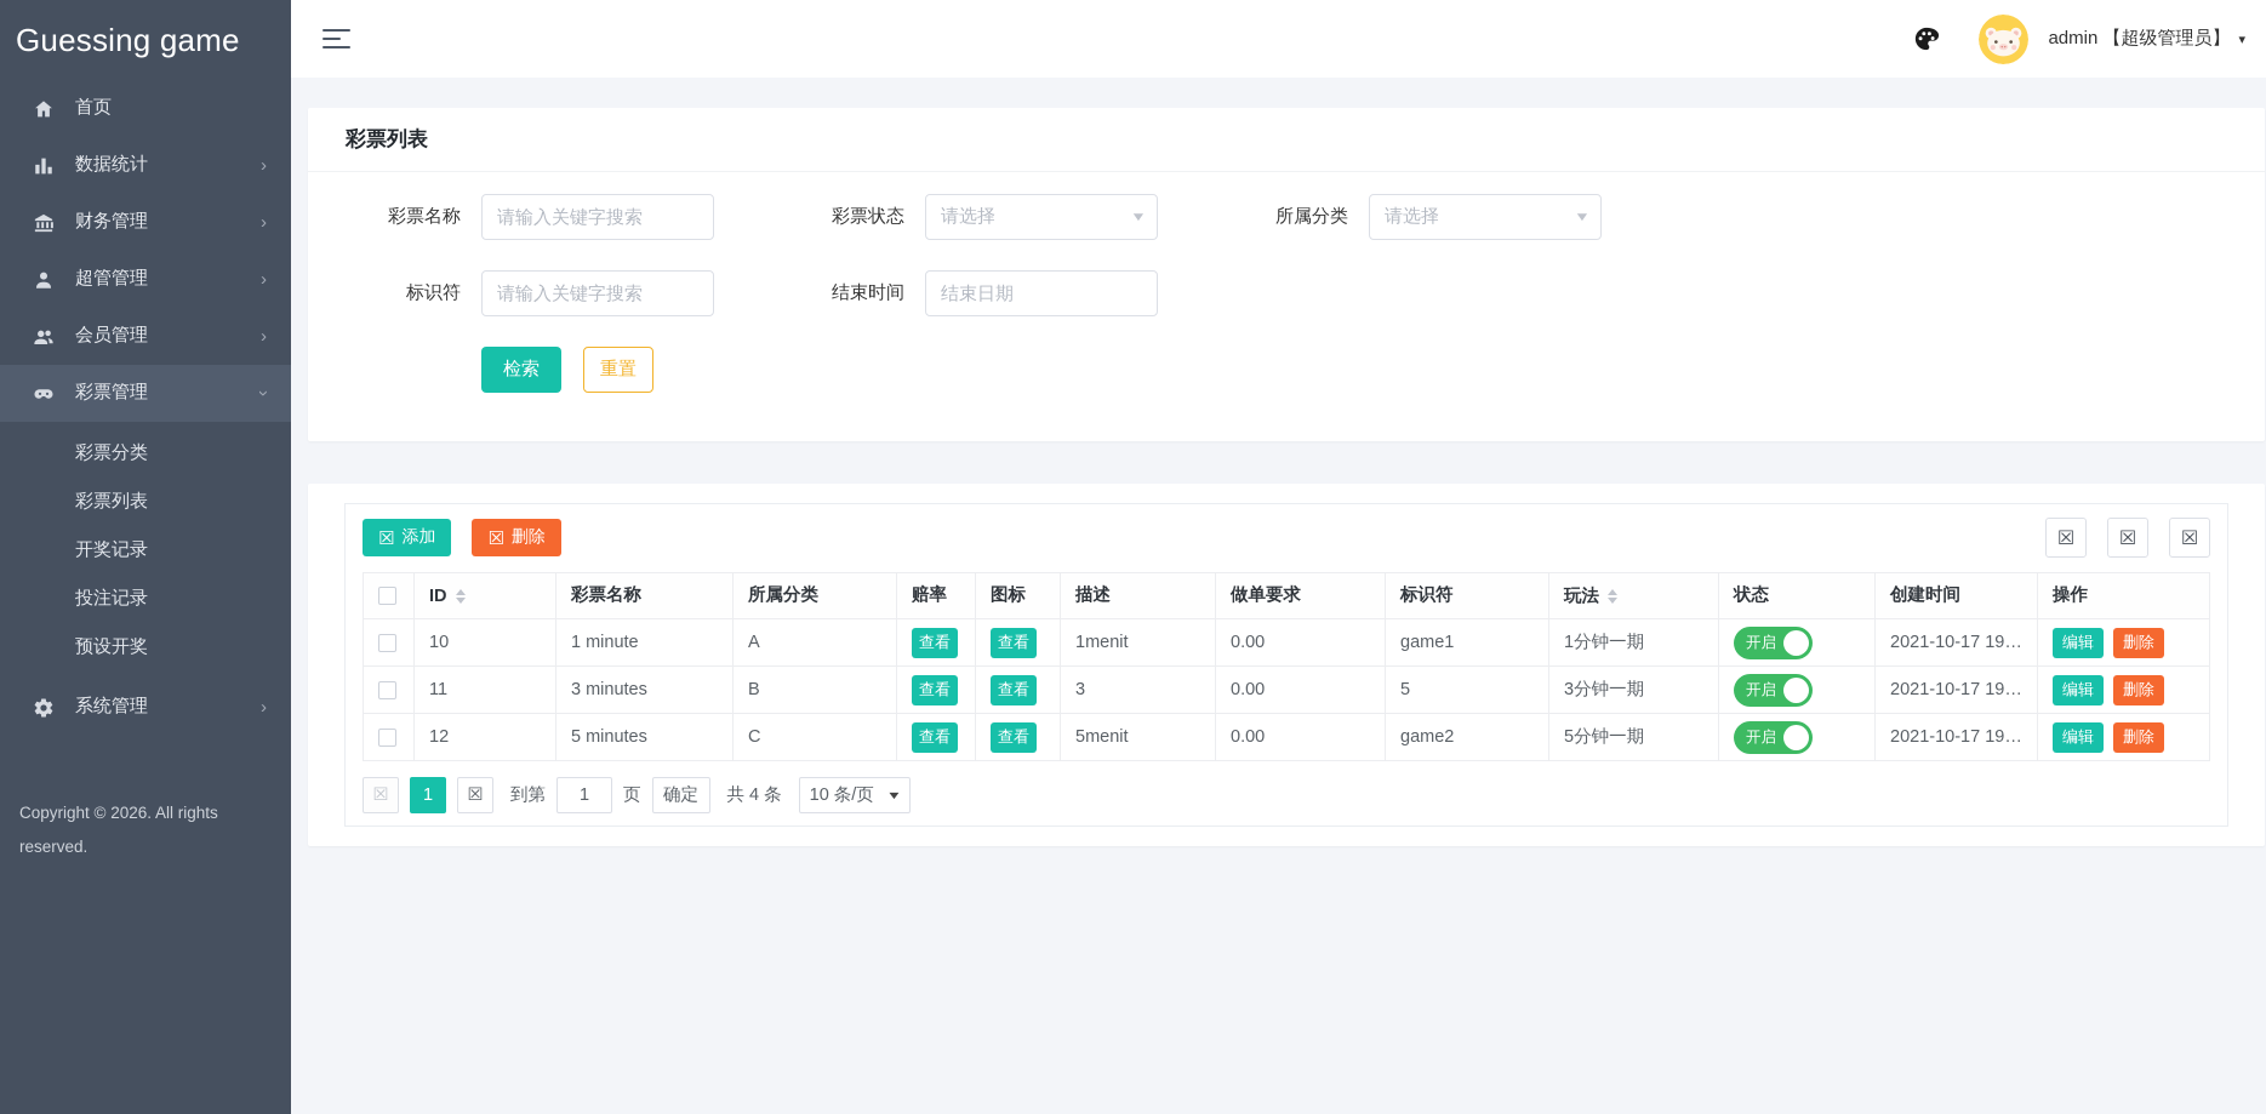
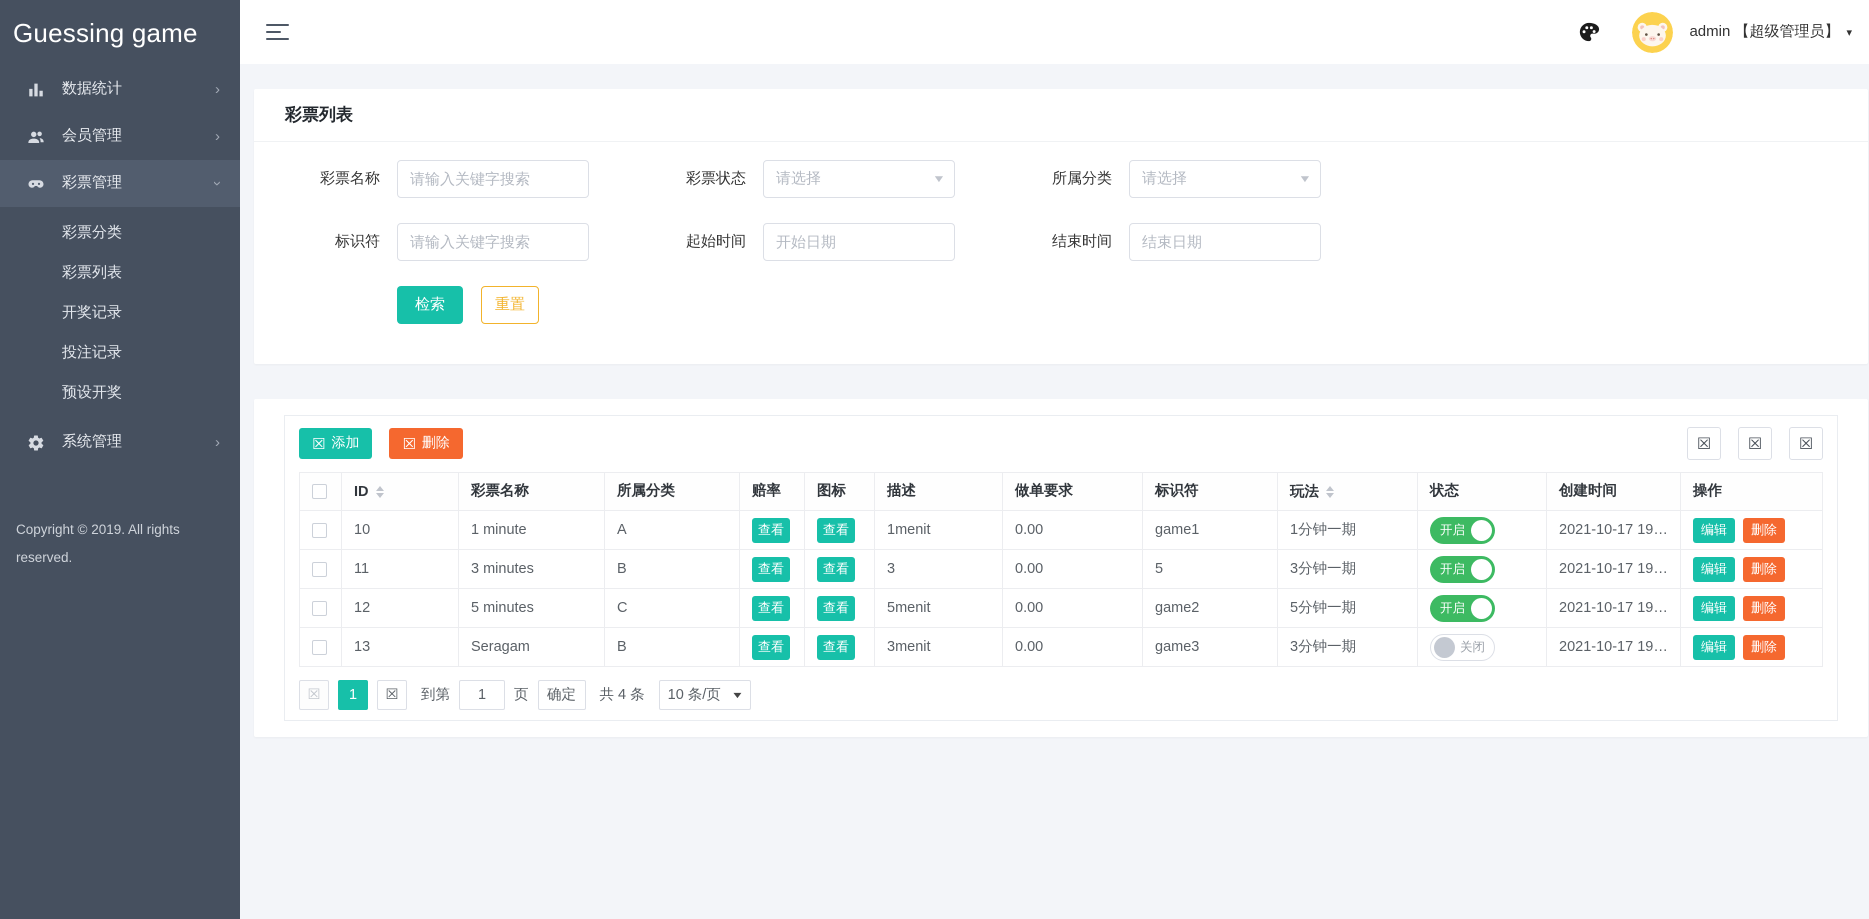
  Guessing game
- 首页
  数据统计
- 财务管理
- 超管管理
  会员管理
  彩票管理
  彩票分类
  彩票列表
  开奖记录
  投注记录
  预设开奖
  系统管理
- Copyright © 2026. All rights reserved.
+ Copyright © 2019. All rights reserved.
  admin 【超级管理员】
  ▾
  彩票列表
  彩票名称
  请输入关键字搜索
  彩票状态
  请选择
  ▼
  所属分类
  请选择
  ▼
  标识符
  请输入关键字搜索
+ 起始时间
+ 开始日期
  结束时间
  结束日期
  检索
  重置
  ☒
  添加
  ☒
  删除
  ☒
  ☒
  ☒
  	ID	彩票名称	所属分类	赔率	图标	描述	做单要求	标识符	玩法	状态	创建时间	操作
  	10	1 minute	A	查看	查看	1menit	0.00	game1	1分钟一期	开启	2021-10-17 19:...	编辑 删除
  	11	3 minutes	B	查看	查看	3	0.00	5	3分钟一期	开启	2021-10-17 19:...	编辑 删除
  	12	5 minutes	C	查看	查看	5menit	0.00	game2	5分钟一期	开启	2021-10-17 19:...	编辑 删除
+ 	13	Seragam	B	查看	查看	3menit	0.00	game3	3分钟一期	关闭	2021-10-17 19:...	编辑 删除
  ☒
  1
  ☒
  到第
  1
  页
  确定
  共 4 条
  10 条/页
  ▼
